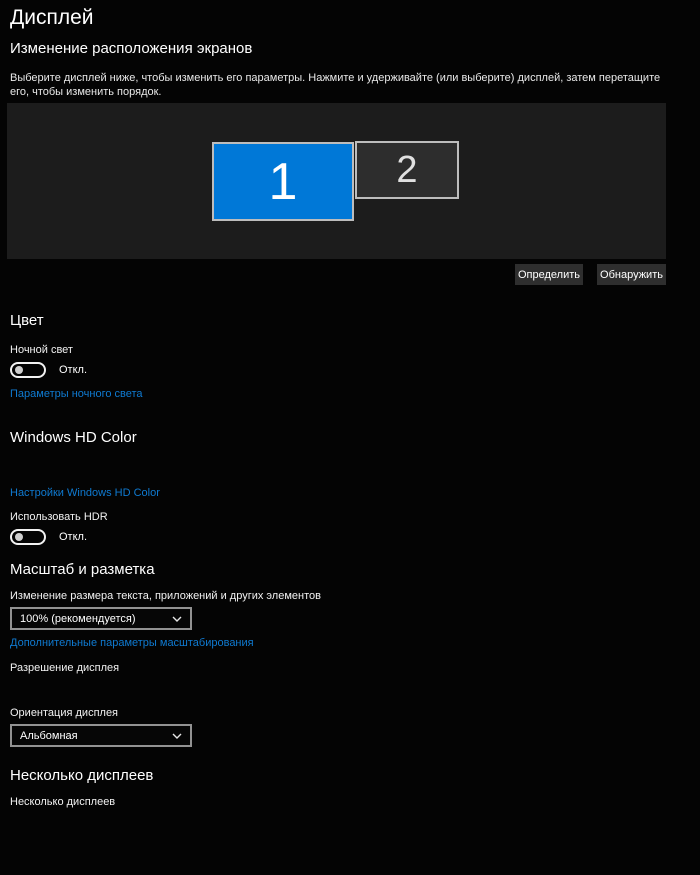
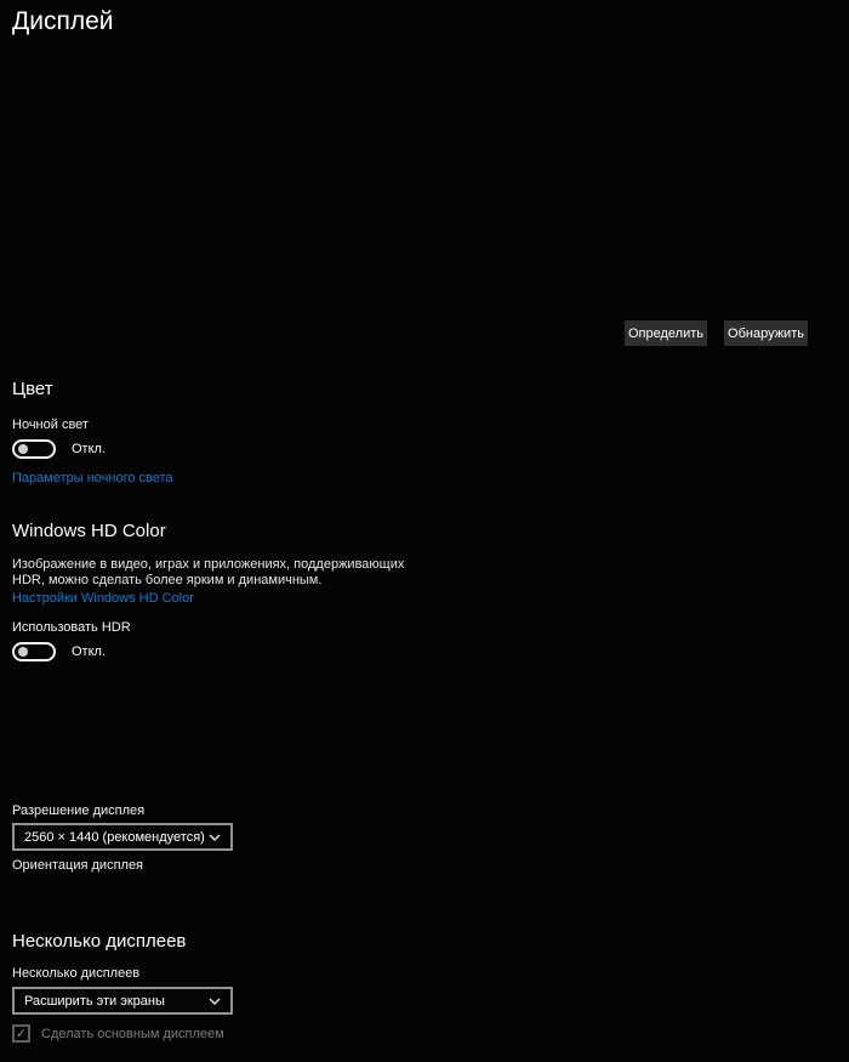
  Дисплей
- Изменение расположения экранов
- Выберите дисплей ниже, чтобы изменить его параметры. Нажмите и удерживайте (или выберите) дисплей, затем перетащите его, чтобы изменить порядок.
- 1
- 2
  Определить
  Обнаружить
  Цвет
  Ночной свет
  Откл.
  Параметры ночного света
  Windows HD Color
+ Изображение в видео, играх и приложениях, поддерживающих
+ HDR, можно сделать более ярким и динамичным.
  Настройки Windows HD Color
  Использовать HDR
  Откл.
- Масштаб и разметка
- Изменение размера текста, приложений и других элементов
- 100% (рекомендуется)
- Дополнительные параметры масштабирования
  Разрешение дисплея
+ 2560 × 1440 (рекомендуется)
  Ориентация дисплея
- Альбомная
  Несколько дисплеев
  Несколько дисплеев
+ Расширить эти экраны
+ ✓
+ Сделать основным дисплеем
